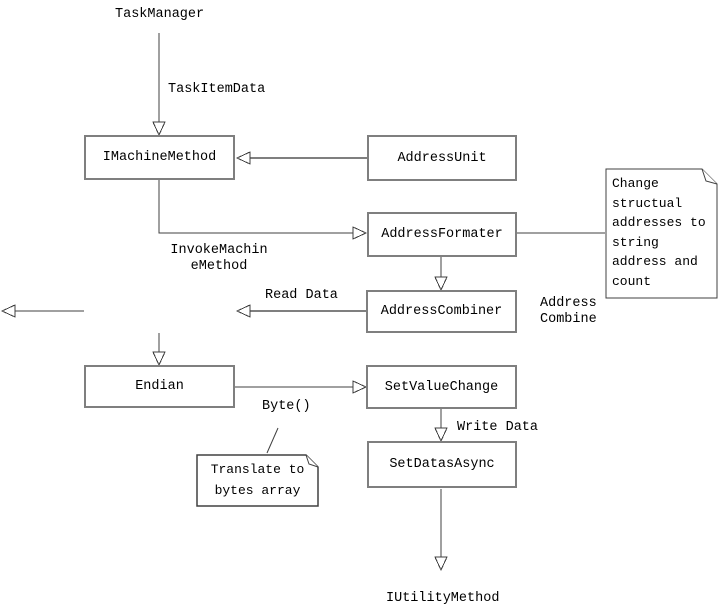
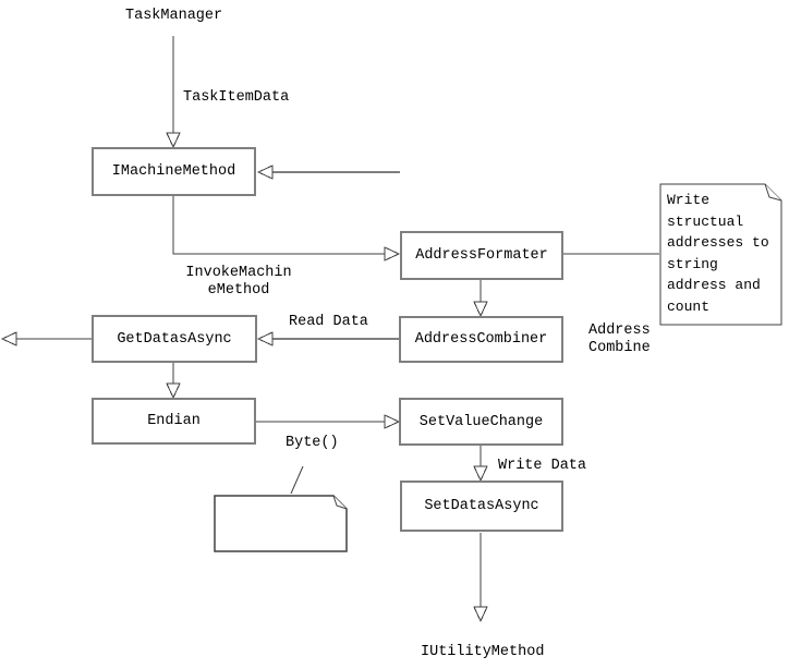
  TaskManager
  TaskItemData
  InvokeMachin
  eMethod
  Read Data
  Address
  Combine
  Byte()
  Write Data
  IUtilityMethod
  IMachineMethod
- AddressUnit
  AddressFormater
  AddressCombiner
+ GetDatasAsync
  Endian
  SetValueChange
  SetDatasAsync
- Change structual addresses to string address and count
+ Write structual addresses to string address and count
- Translate to bytes array
